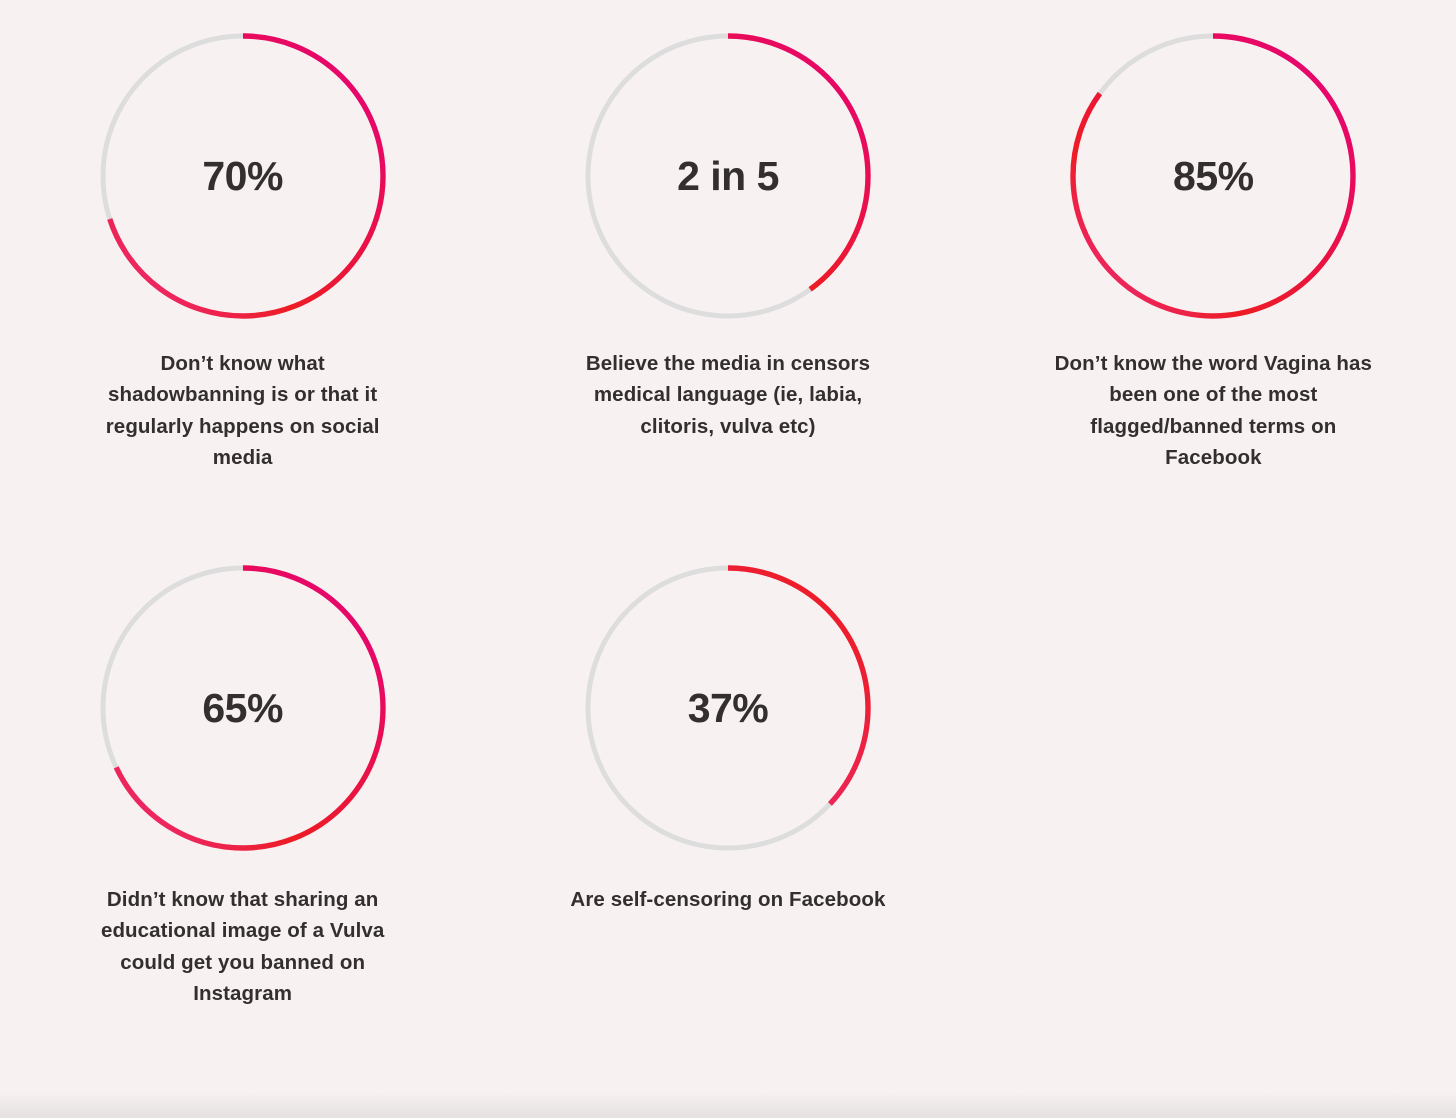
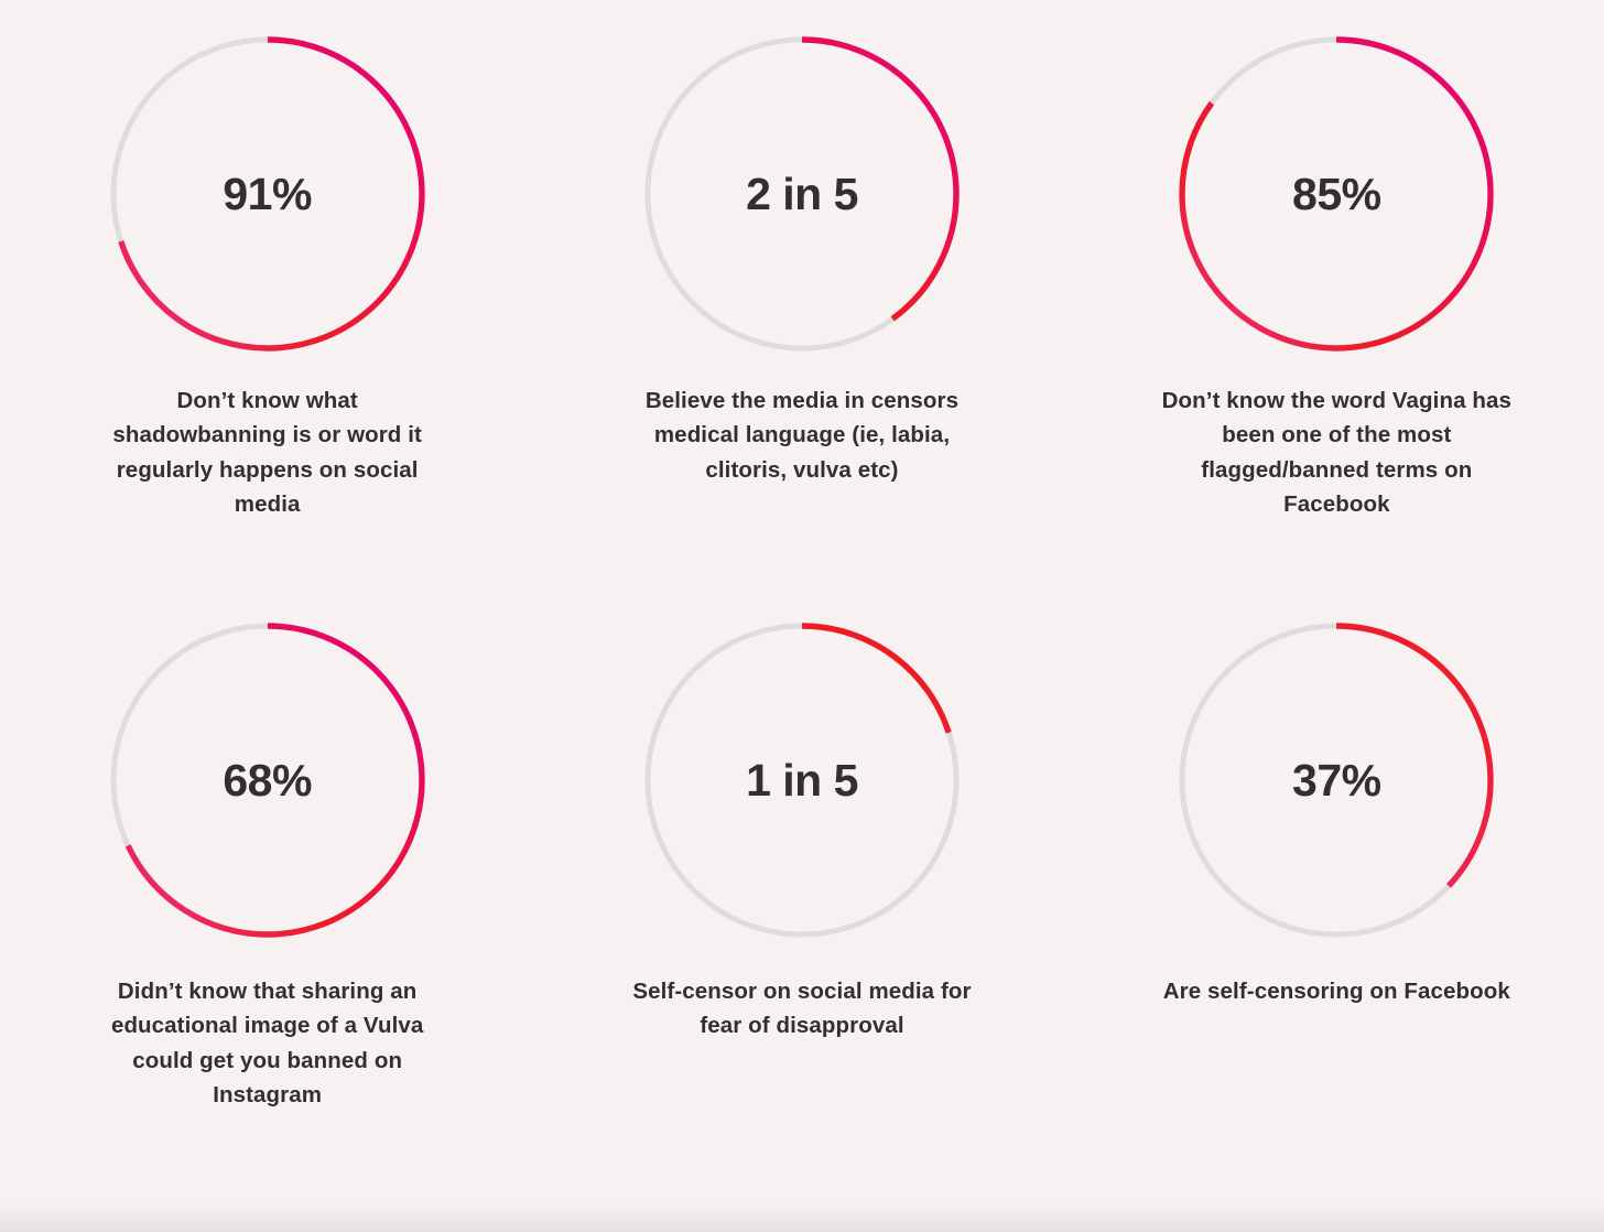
- 70%
+ 91%
- Don’t know what shadowbanning is or that it regularly happens on social media
+ Don’t know what shadowbanning is or word it regularly happens on social media
  2 in 5
  Believe the media in censors medical language (ie, labia, clitoris, vulva etc)
  85%
  Don’t know the word Vagina has been one of the most flagged/banned terms on Facebook
- 65%
+ 68%
  Didn’t know that sharing an educational image of a Vulva could get you banned on Instagram
+ 1 in 5
+ Self-censor on social media for fear of disapproval
  37%
  Are self-censoring on Facebook
